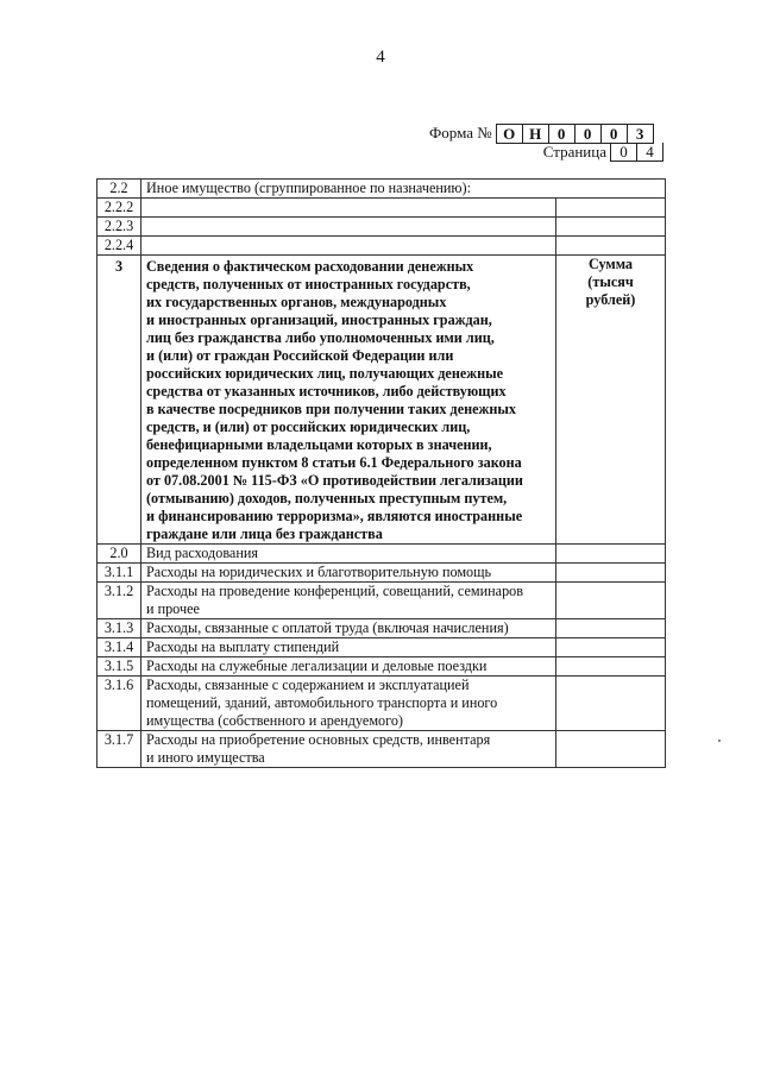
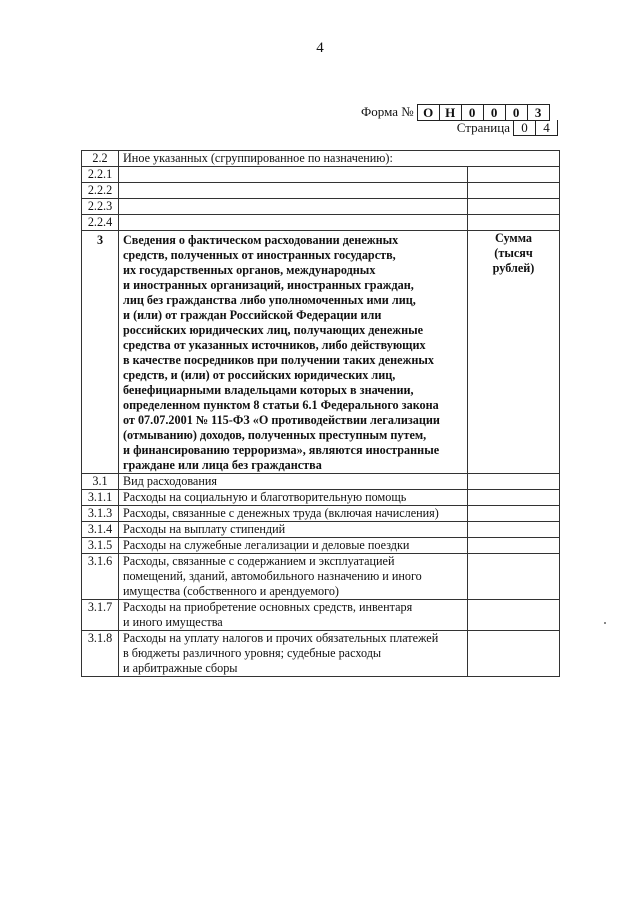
  4
  Форма №
  О
  Н
  0
  0
  0
  3
  Страница
  0
  4
- 2.2	Иное имущество (сгруппированное по назначению):
+ 2.2	Иное указанных (сгруппированное по назначению):
+ 2.2.1
  2.2.2
  2.2.3
  2.2.4
- 3	Сведения о фактическом расходовании денежных средств, полученных от иностранных государств, их государственных органов, международных и иностранных организаций, иностранных граждан, лиц без гражданства либо уполномоченных ими лиц, и (или) от граждан Российской Федерации или российских юридических лиц, получающих денежные средства от указанных источников, либо действующих в качестве посредников при получении таких денежных средств, и (или) от российских юридических лиц, бенефициарными владельцами которых в значении, определенном пунктом 8 статьи 6.1 Федерального закона от 07.08.2001 № 115-ФЗ «О противодействии легализации (отмыванию) доходов, полученных преступным путем, и финансированию терроризма», являются иностранные граждане или лица без гражданства	Сумма (тысяч рублей)
+ 3	Сведения о фактическом расходовании денежных средств, полученных от иностранных государств, их государственных органов, международных и иностранных организаций, иностранных граждан, лиц без гражданства либо уполномоченных ими лиц, и (или) от граждан Российской Федерации или российских юридических лиц, получающих денежные средства от указанных источников, либо действующих в качестве посредников при получении таких денежных средств, и (или) от российских юридических лиц, бенефициарными владельцами которых в значении, определенном пунктом 8 статьи 6.1 Федерального закона от 07.07.2001 № 115-ФЗ «О противодействии легализации (отмыванию) доходов, полученных преступным путем, и финансированию терроризма», являются иностранные граждане или лица без гражданства	Сумма (тысяч рублей)
- 2.0	Вид расходования
+ 3.1	Вид расходования
- 3.1.1	Расходы на юридических и благотворительную помощь
+ 3.1.1	Расходы на социальную и благотворительную помощь
- 3.1.2	Расходы на проведение конференций, совещаний, семинаров и прочее
- 3.1.3	Расходы, связанные с оплатой труда (включая начисления)
+ 3.1.3	Расходы, связанные с денежных труда (включая начисления)
  3.1.4	Расходы на выплату стипендий
  3.1.5	Расходы на служебные легализации и деловые поездки
- 3.1.6	Расходы, связанные с содержанием и эксплуатацией помещений, зданий, автомобильного транспорта и иного имущества (собственного и арендуемого)
+ 3.1.6	Расходы, связанные с содержанием и эксплуатацией помещений, зданий, автомобильного назначению и иного имущества (собственного и арендуемого)
  3.1.7	Расходы на приобретение основных средств, инвентаря и иного имущества
+ 3.1.8	Расходы на уплату налогов и прочих обязательных платежей в бюджеты различного уровня; судебные расходы и арбитражные сборы
